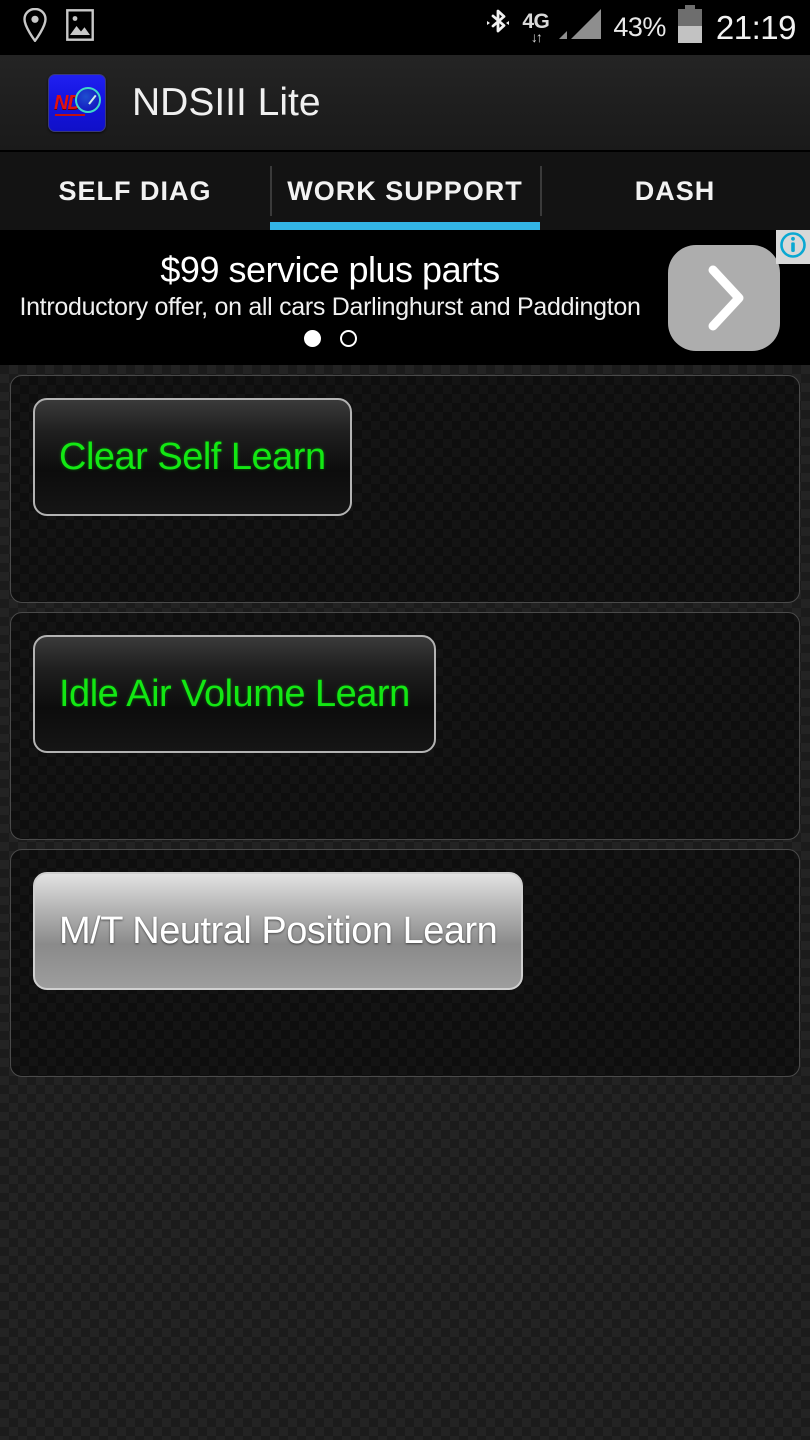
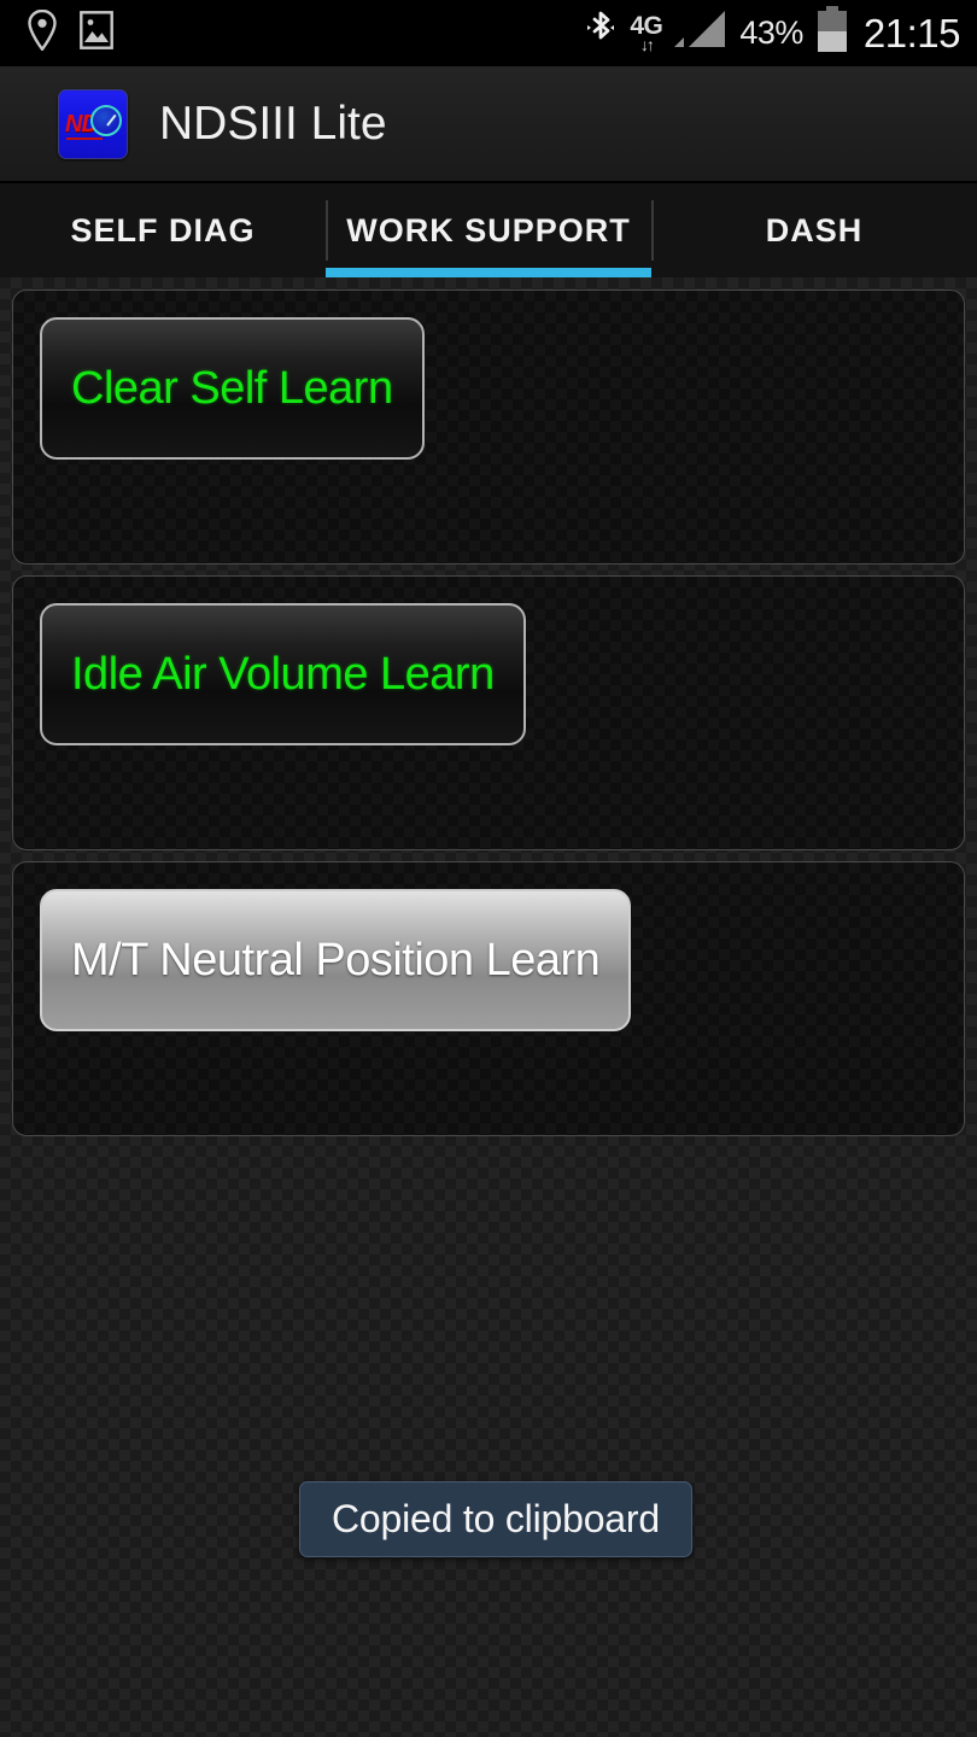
  4G
  ↓↑
  43%
- 21:19
+ 21:15
  NDSIII Lite
  SELF DIAG
  WORK SUPPORT
  DASH
- $99 service plus parts
- Introductory offer, on all cars Darlinghurst and Paddington
  Clear Self Learn
  Idle Air Volume Learn
  M/T Neutral Position Learn
+ Copied to clipboard
